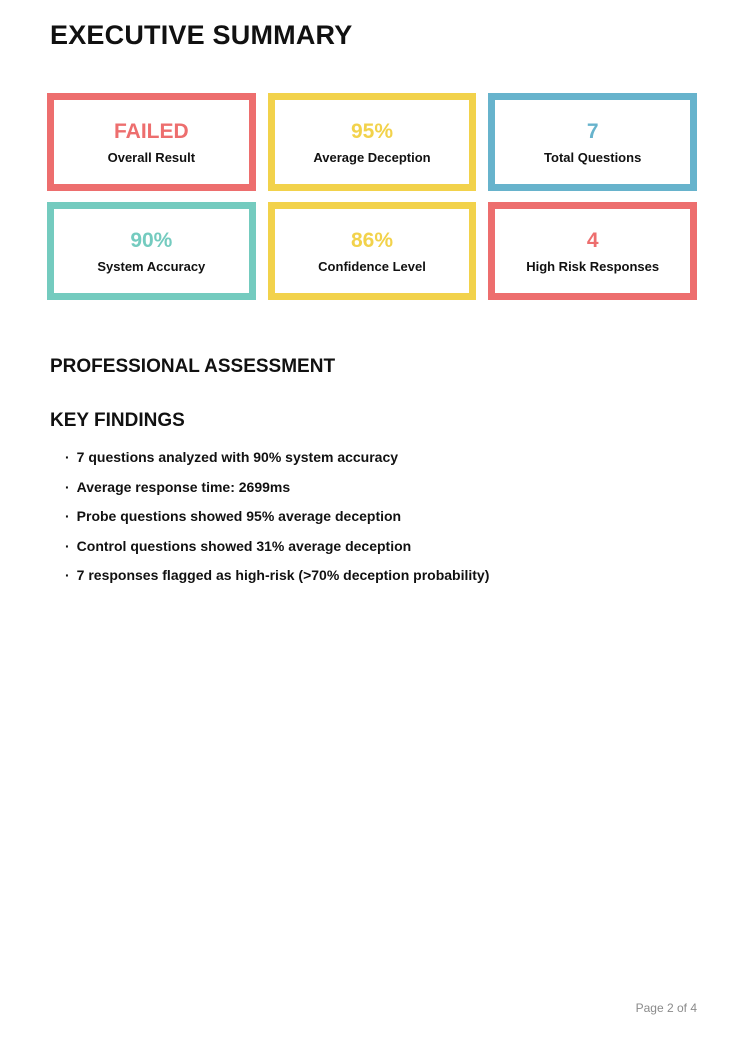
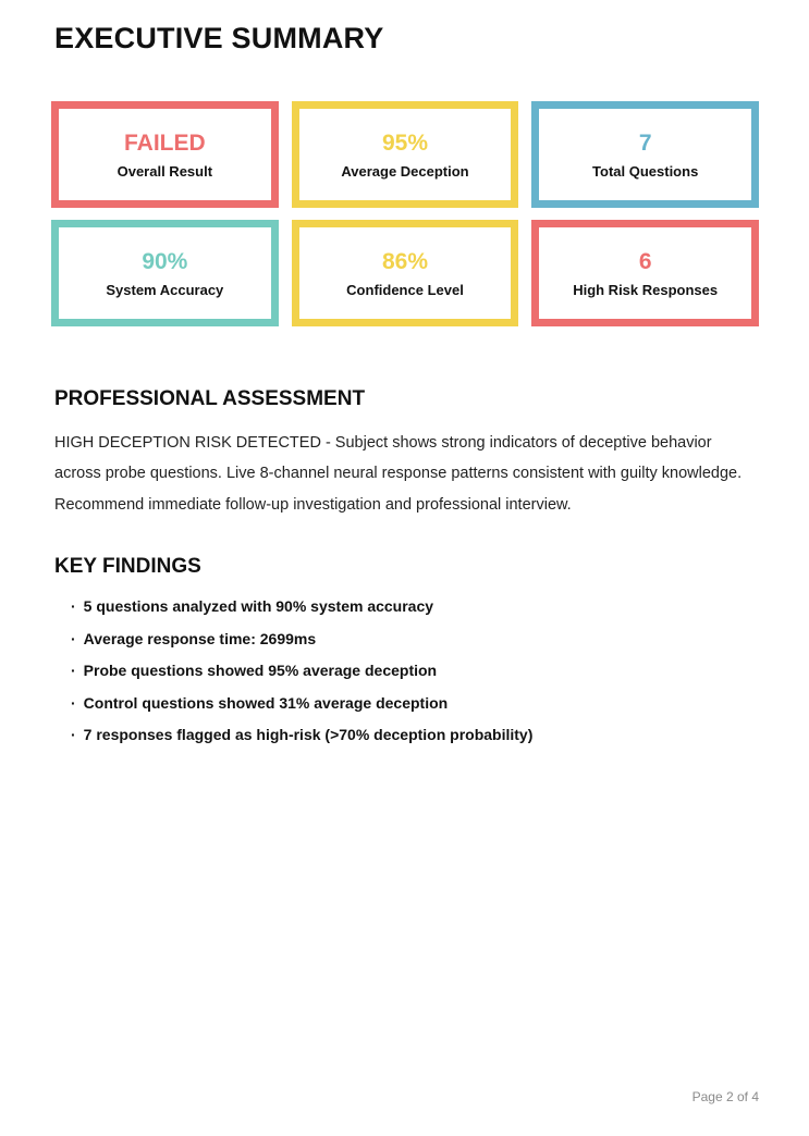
  EXECUTIVE SUMMARY
  FAILED
  Overall Result
  95%
  Average Deception
  7
  Total Questions
  90%
  System Accuracy
  86%
  Confidence Level
- 4
+ 6
  High Risk Responses
  PROFESSIONAL ASSESSMENT
+ HIGH DECEPTION RISK DETECTED - Subject shows strong indicators of deceptive behavior across probe questions. Live 8-channel neural response patterns consistent with guilty knowledge. Recommend immediate follow-up investigation and professional interview.
  KEY FINDINGS
  ·
- 7 questions analyzed with 90% system accuracy
+ 5 questions analyzed with 90% system accuracy
  ·
  Average response time: 2699ms
  ·
  Probe questions showed 95% average deception
  ·
  Control questions showed 31% average deception
  ·
  7 responses flagged as high-risk (>70% deception probability)
  Page 2 of 4
